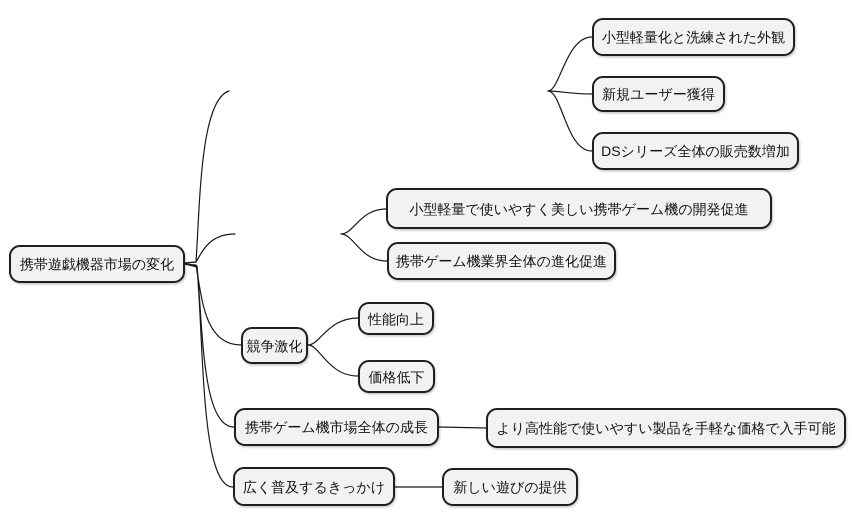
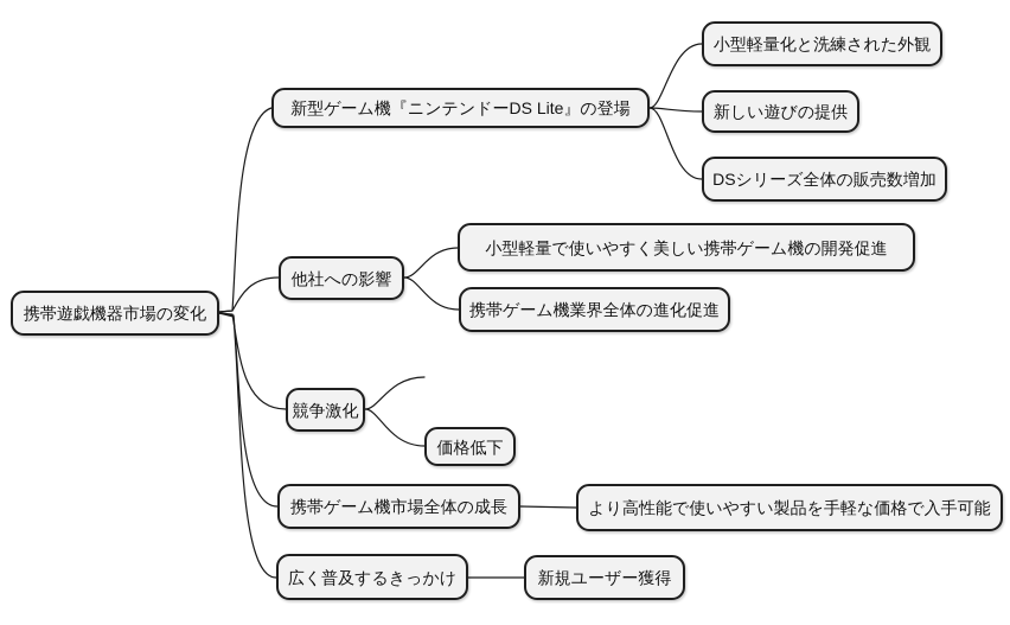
  携帯遊戯機器市場の変化
+ 新型ゲーム機『ニンテンドーDS Lite』の登場
  小型軽量化と洗練された外観
- 新規ユーザー獲得
+ 新しい遊びの提供
  DSシリーズ全体の販売数増加
+ 他社への影響
  小型軽量で使いやすく美しい携帯ゲーム機の開発促進
  携帯ゲーム機業界全体の進化促進
  競争激化
- 性能向上
  価格低下
  携帯ゲーム機市場全体の成長
  より高性能で使いやすい製品を手軽な価格で入手可能
  広く普及するきっかけ
- 新しい遊びの提供
+ 新規ユーザー獲得
